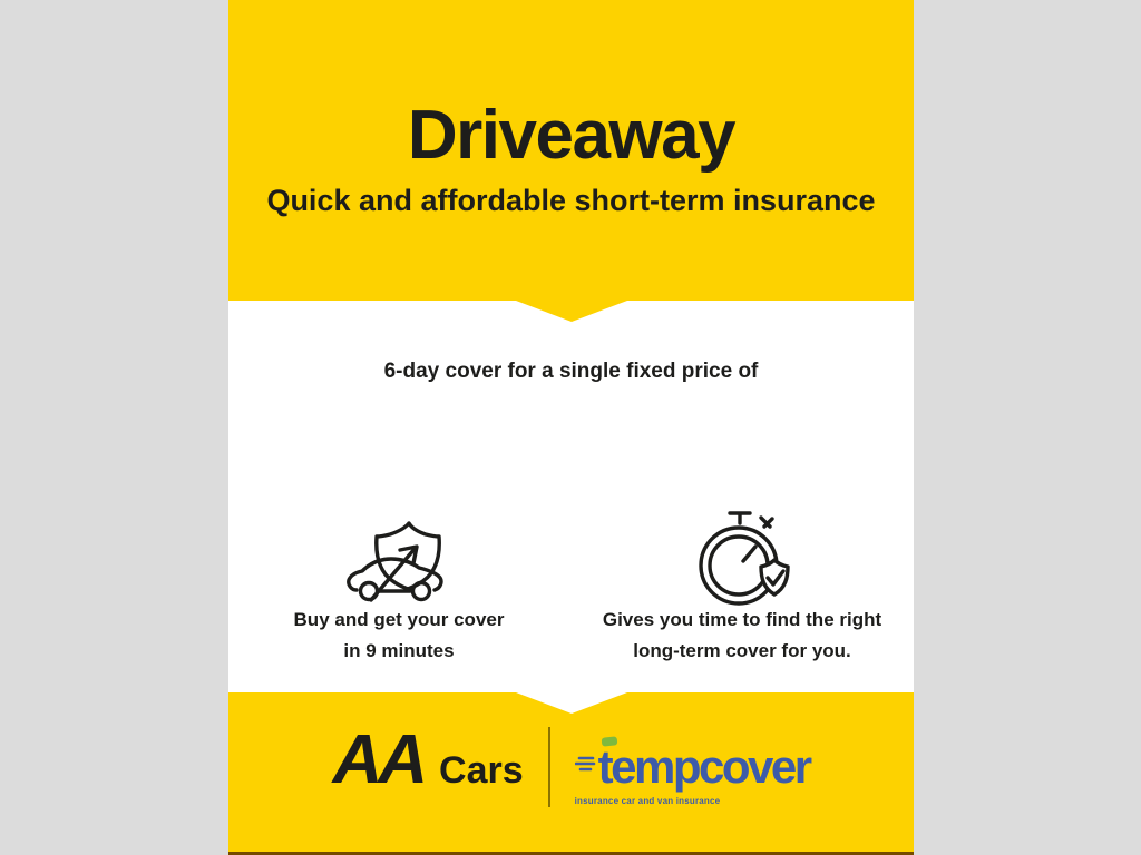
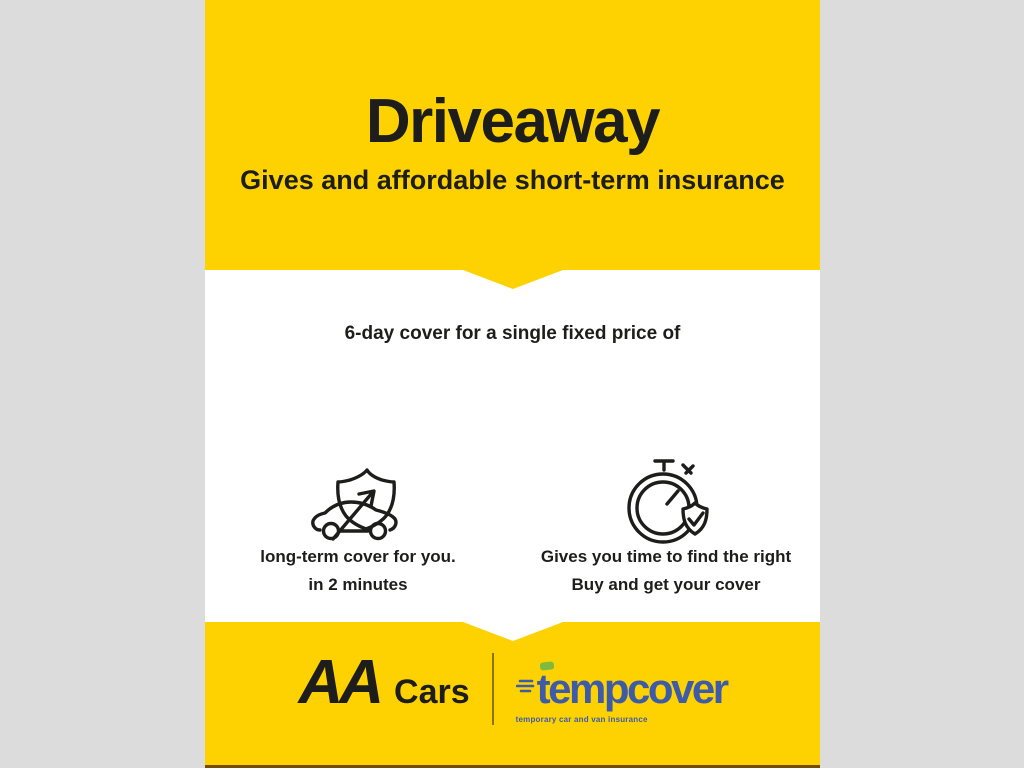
  Driveaway
- Quick and affordable short-term insurance
+ Gives and affordable short-term insurance
  6-day cover for a single fixed price of
- Buy and get your cover
+ long-term cover for you.
- in 9 minutes
+ in 2 minutes
  Gives you time to find the right
- long-term cover for you.
+ Buy and get your cover
  AA
  Cars
  tempcover
- insurance car and van insurance
+ temporary car and van insurance
